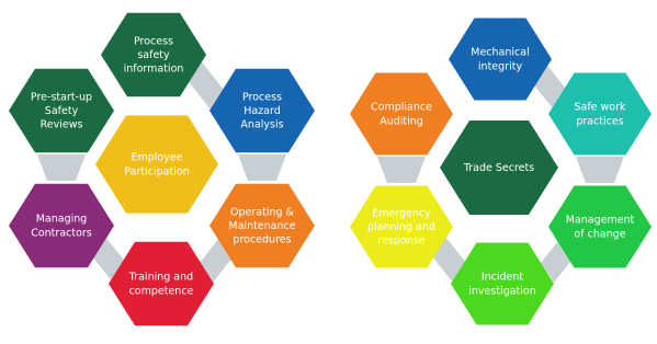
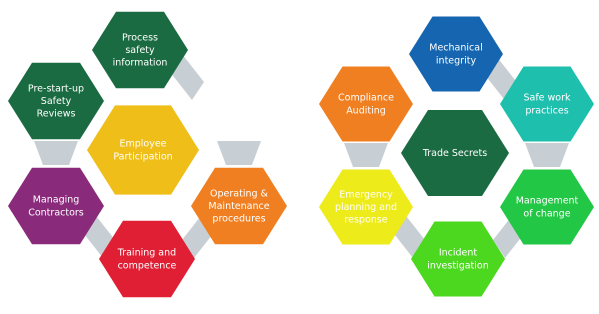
  Process safety information
- Process Hazard Analysis
  Operating & Maintenance procedures
  Training and competence
  Managing Contractors
  Pre-start-up Safety Reviews
  Employee Participation
  Mechanical integrity
  Safe work practices
  Management of change
  Incident investigation
  Emergency planning and response
  Compliance Auditing
  Trade Secrets
